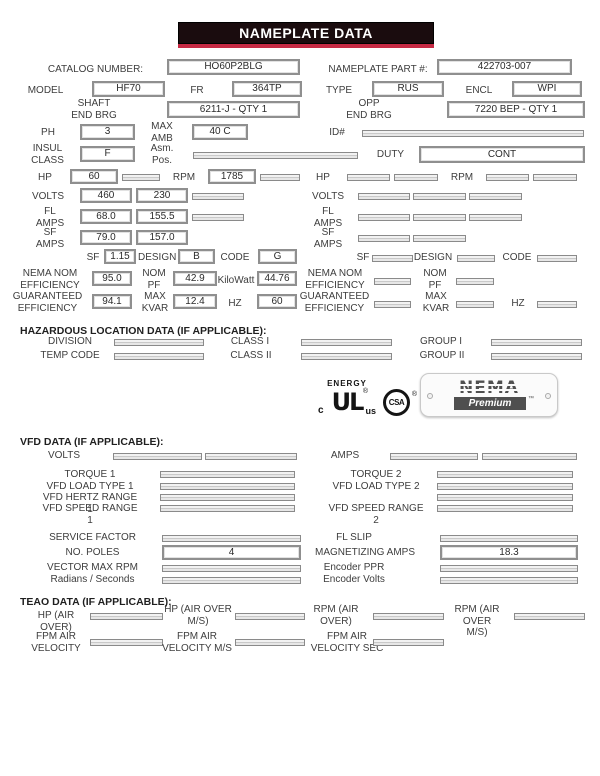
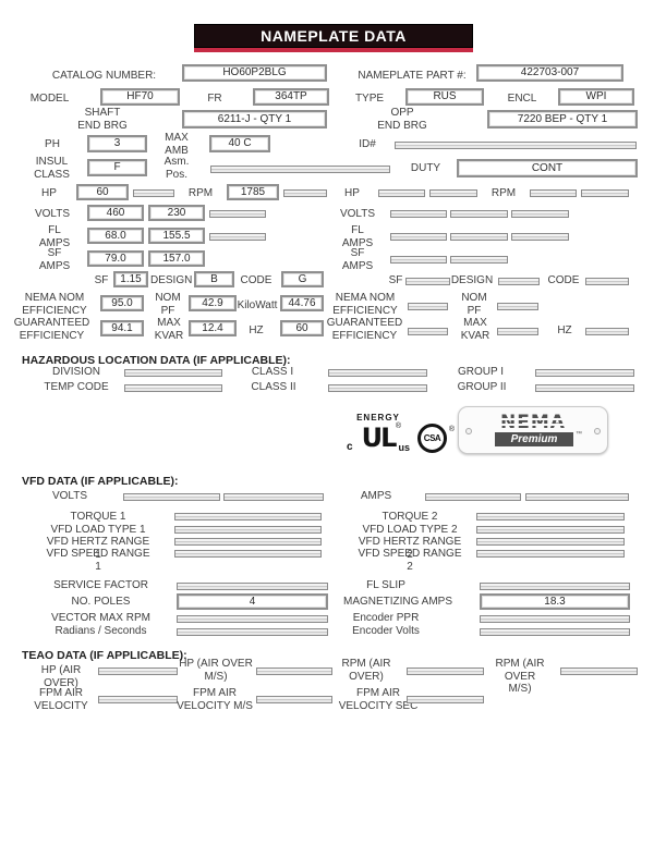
  NAMEPLATE DATA
  CATALOG NUMBER:
  HO60P2BLG
  NAMEPLATE PART #:
  422703-007
  MODEL
  HF70
  FR
  364TP
  TYPE
  RUS
  ENCL
  WPI
  SHAFT
  END BRG
  6211-J - QTY 1
  OPP
  END BRG
  7220 BEP - QTY 1
  PH
  3
  MAX
  AMB
  40 C
  ID#
  INSUL
  CLASS
  F
  Asm.
  Pos.
  DUTY
  CONT
  HP
  60
  RPM
  1785
  VOLTS
  460
  230
  FL
  AMPS
  68.0
  155.5
  SF
  AMPS
  79.0
  157.0
  SF
  1.15
  DESIGN
  B
  CODE
  G
  NEMA NOM
  EFFICIENCY
  95.0
  NOM
  PF
  42.9
  KiloWatt
  44.76
  GUARANTEED
  EFFICIENCY
  94.1
  MAX
  KVAR
  12.4
  HZ
  60
  HP
  RPM
  VOLTS
  FL
  AMPS
  SF
  AMPS
  SF
  DESIGN
  CODE
  NEMA NOM
  EFFICIENCY
  NOM
  PF
  GUARANTEED
  EFFICIENCY
  MAX
  KVAR
  HZ
  HAZARDOUS LOCATION DATA (IF APPLICABLE):
  DIVISION
  CLASS I
  GROUP I
  TEMP CODE
  CLASS II
  GROUP II
  ENERGY
  c
  UL
  us
  CSA
  NEMA
  Premium
  VFD DATA (IF APPLICABLE):
  VOLTS
  AMPS
  TORQUE 1
  TORQUE 2
  VFD LOAD TYPE 1
  VFD LOAD TYPE 2
  VFD HERTZ RANGE 1
+ VFD HERTZ RANGE 2
  VFD SPEED RANGE 1
  VFD SPEED RANGE 2
  SERVICE FACTOR
  FL SLIP
  NO. POLES
  4
  MAGNETIZING AMPS
  18.3
  VECTOR MAX RPM
  Encoder PPR
  Radians / Seconds
  Encoder Volts
  TEAO DATA (IF APPLICABLE):
  HP (AIR OVER)
  HP (AIR OVER
  M/S)
  RPM (AIR
  OVER)
  RPM (AIR OVER
  M/S)
  FPM AIR
  VELOCITY
  FPM AIR
  VELOCITY M/S
  FPM AIR
  VELOCITY SEC
